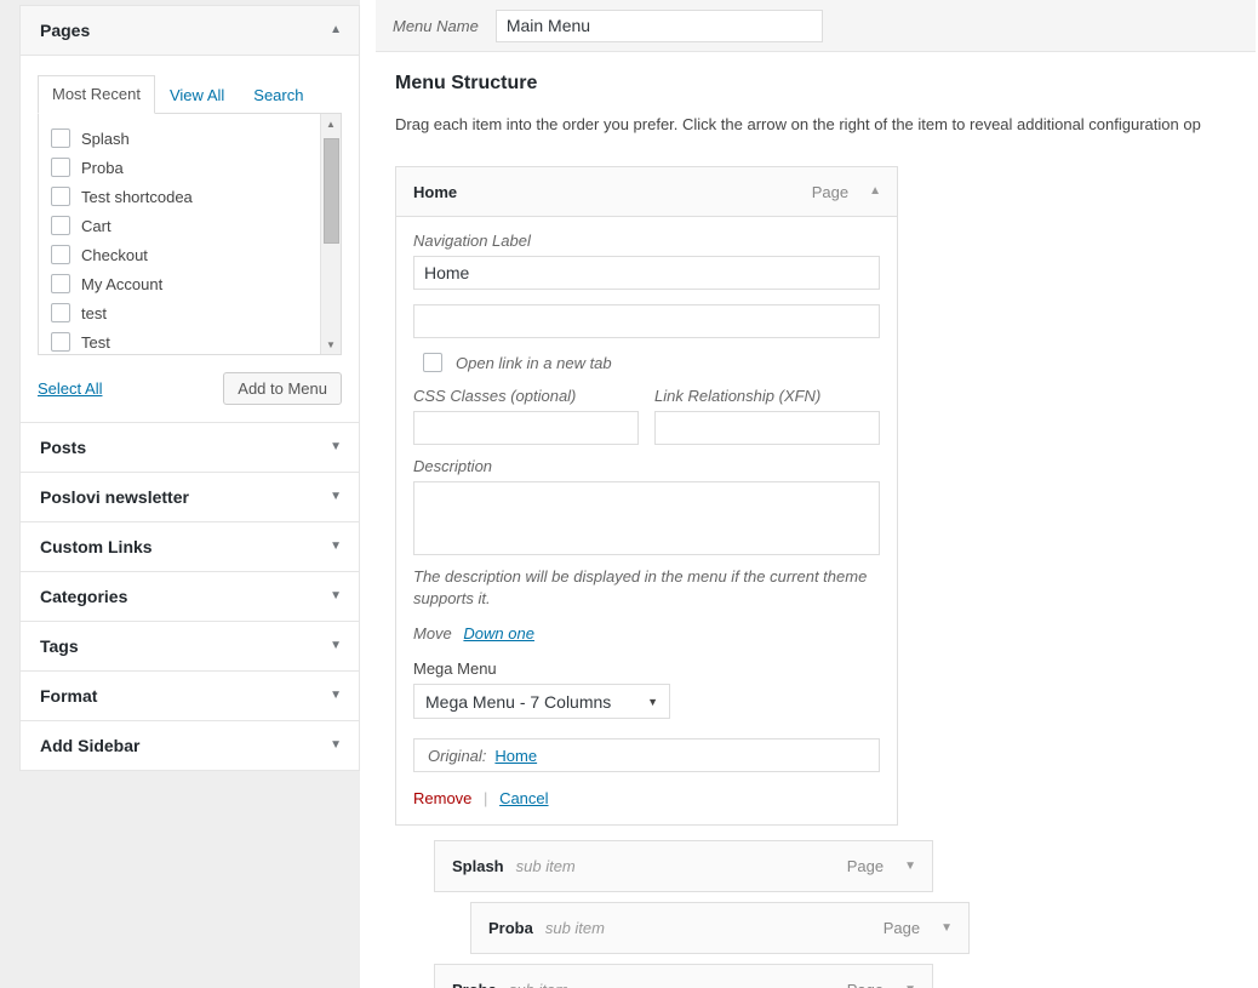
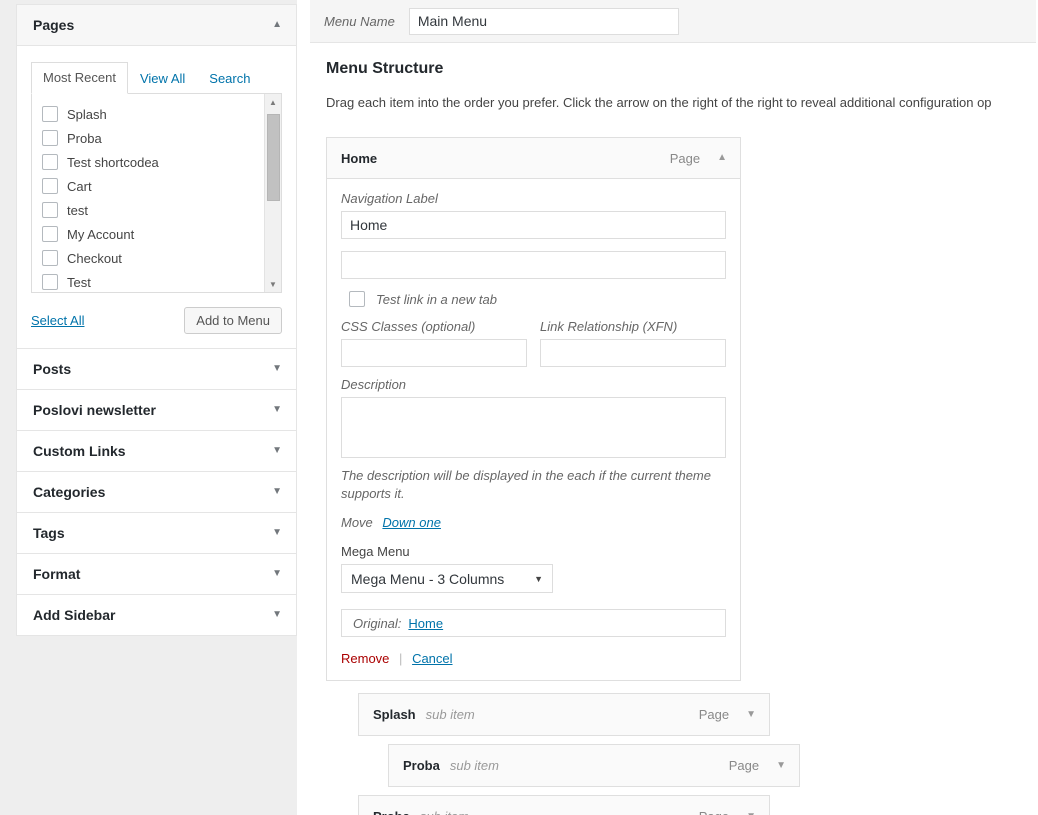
  Pages
  ▲
  Most Recent
  View All
  Search
  Splash
  Proba
  Test shortcodea
  Cart
- Checkout
+ test
  My Account
- test
+ Checkout
  Test
  ▲
  ▼
  Select All
  Add to Menu
  Posts
  ▼
  Poslovi newsletter
  ▼
  Custom Links
  ▼
  Categories
  ▼
  Tags
  ▼
  Format
  ▼
  Add Sidebar
  ▼
  Menu Name
  Main Menu
  Menu Structure
- Drag each item into the order you prefer. Click the arrow on the right of the item to reveal additional configuration op
+ Drag each item into the order you prefer. Click the arrow on the right of the right to reveal additional configuration op
  Home
  Page
  ▲
  Navigation Label
  Home
- Open link in a new tab
+ Test link in a new tab
  CSS Classes (optional)
  Link Relationship (XFN)
  Description
- The description will be displayed in the menu if the current theme supports it.
+ The description will be displayed in the each if the current theme supports it.
  Move Down one
  Mega Menu
- Mega Menu - 7 Columns
+ Mega Menu - 3 Columns
  ▼
  Original:
  Home
  Remove | Cancel
  Splash
  sub item
  Page
  ▼
  Proba
  sub item
  Page
  ▼
